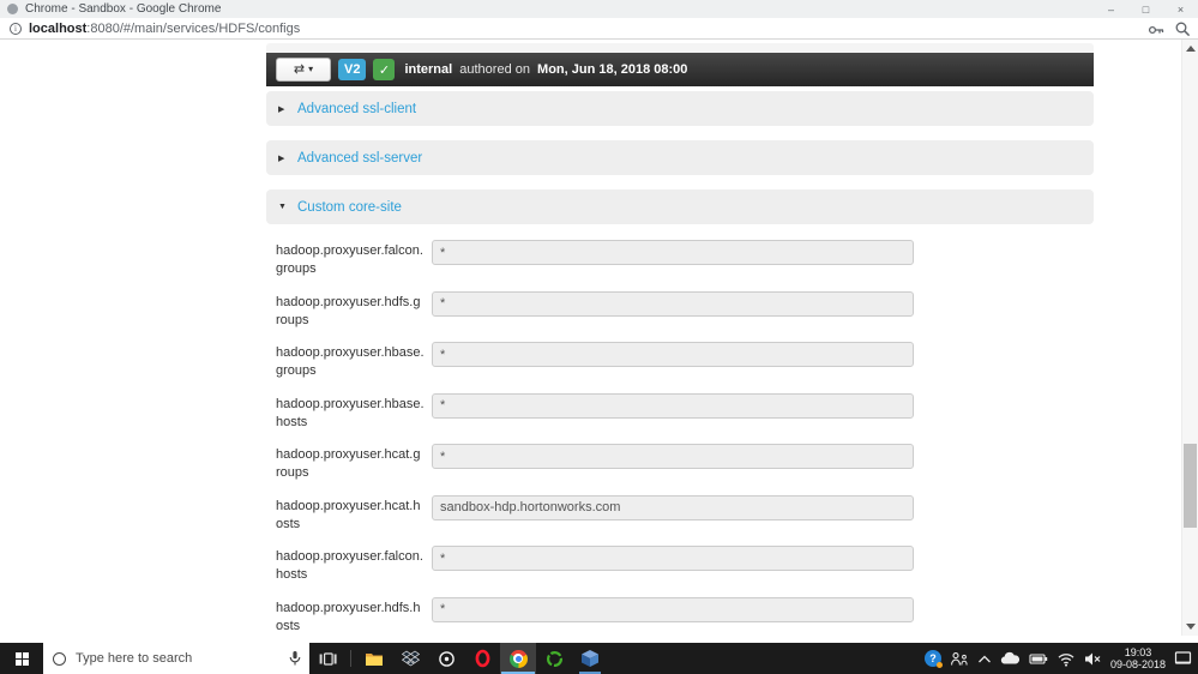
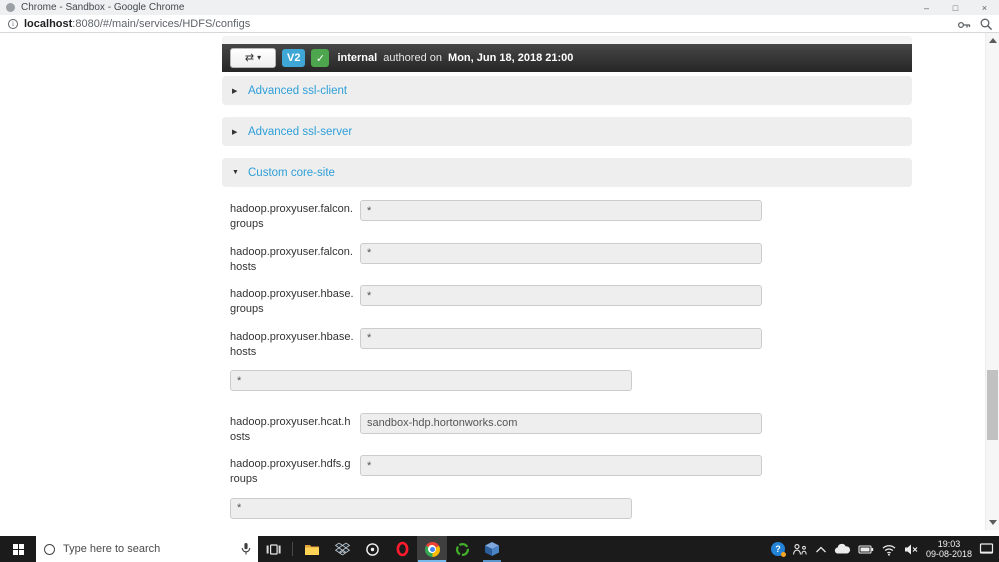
  Chrome - Sandbox - Google Chrome
  –
  □
  ×
  i
  localhost
  :8080/#/main/services/HDFS/configs
  ⇄
  ▾
  V2
  ✓
- internal authored on Mon, Jun 18, 2018 08:00
+ internal authored on Mon, Jun 18, 2018 21:00
  Advanced ssl-client
  Advanced ssl-server
  Custom core-site
  hadoop.proxyuser.falcon.groups
  *
- hadoop.proxyuser.hdfs.groups
+ hadoop.proxyuser.falcon.hosts
  *
  hadoop.proxyuser.hbase.groups
  *
  hadoop.proxyuser.hbase.hosts
  *
- hadoop.proxyuser.hcat.groups
  *
  hadoop.proxyuser.hcat.hosts
  sandbox-hdp.hortonworks.com
- hadoop.proxyuser.falcon.hosts
+ hadoop.proxyuser.hdfs.groups
  *
- hadoop.proxyuser.hdfs.hosts
  *
  Type here to search
  ?
  19:03
  09-08-2018
